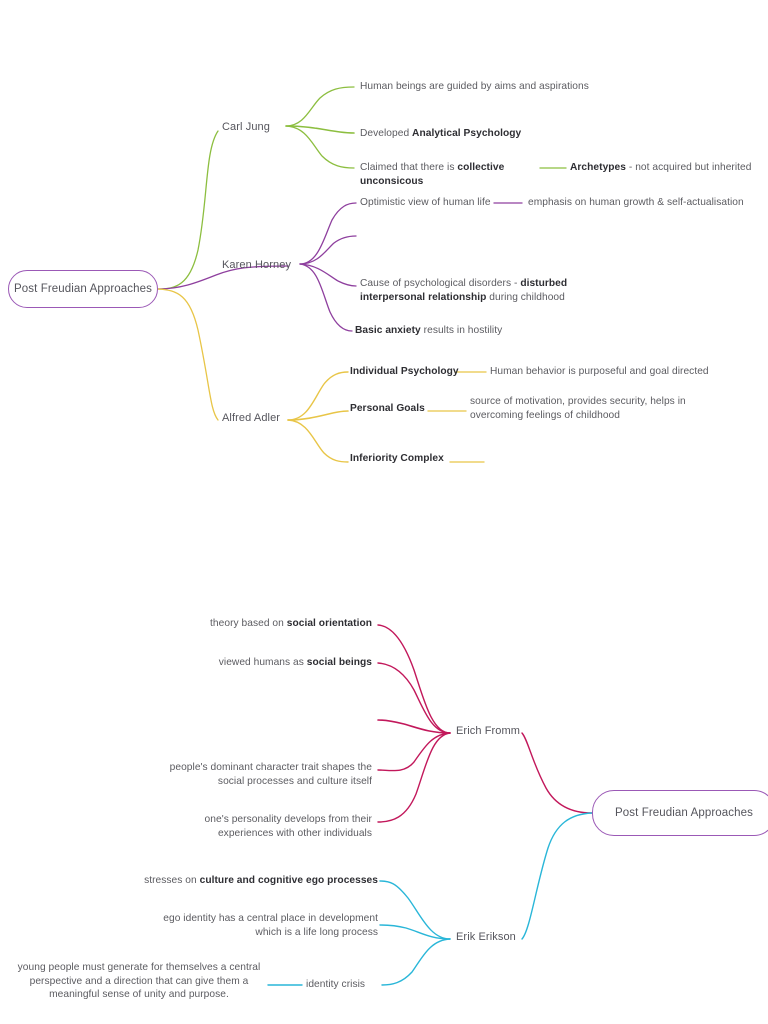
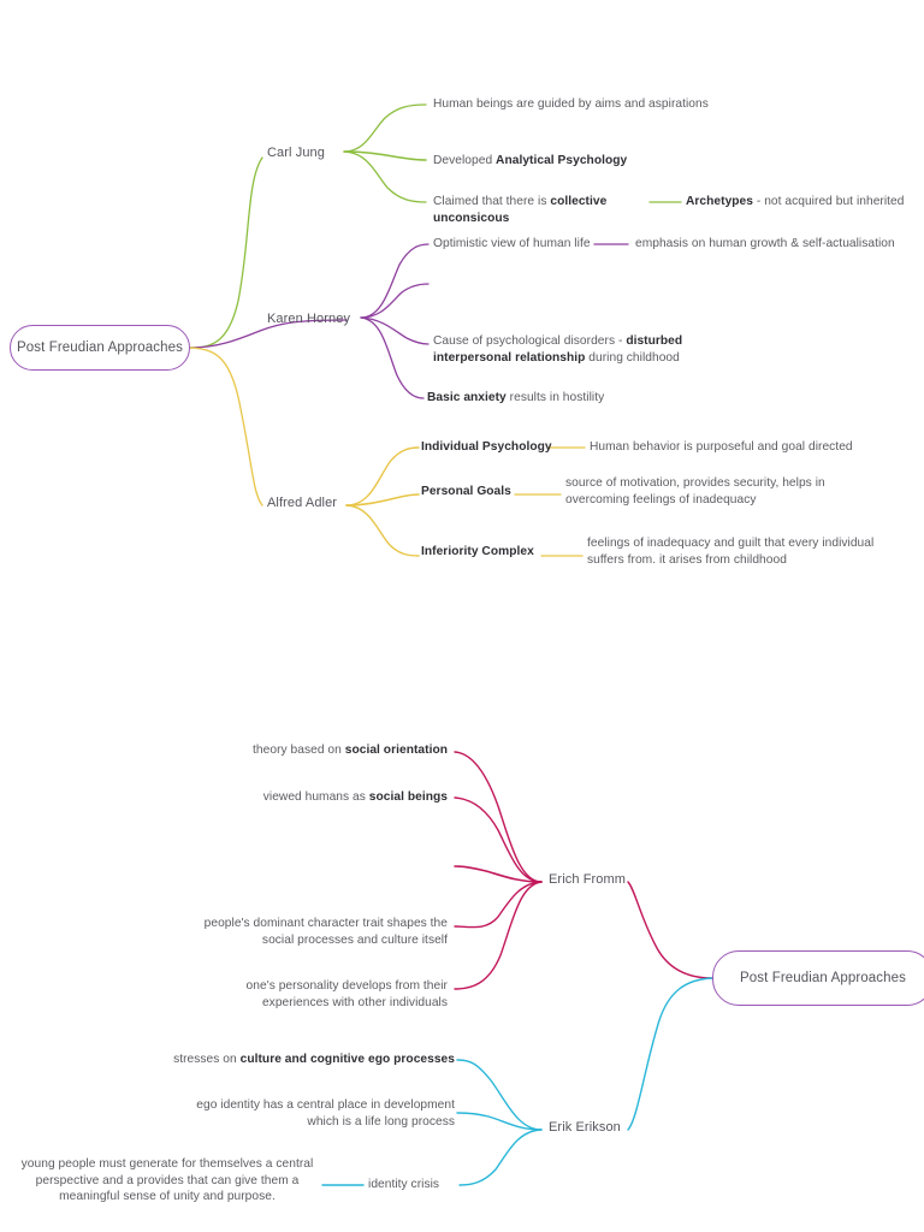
  Post Freudian Approaches
  Carl Jung
  Karen Horney
  Alfred Adler
  Human beings are guided by aims and aspirations
  Developed Analytical Psychology
  Claimed that there is collective unconsicous
  Archetypes - not acquired but inherited
  Optimistic view of human life
  emphasis on human growth & self-actualisation
  Cause of psychological disorders - disturbed interpersonal relationship during childhood
  Basic anxiety results in hostility
  Individual Psychology
  Human behavior is purposeful and goal directed
  Personal Goals
- source of motivation, provides security, helps in overcoming feelings of childhood
+ source of motivation, provides security, helps in overcoming feelings of inadequacy
  Inferiority Complex
+ feelings of inadequacy and guilt that every individual suffers from. it arises from childhood
  Post Freudian Approaches
  Erich Fromm
  Erik Erikson
  theory based on social orientation
  viewed humans as social beings
  people's dominant character trait shapes the social processes and culture itself
  one's personality develops from their experiences with other individuals
  stresses on culture and cognitive ego processes
  ego identity has a central place in development which is a life long process
- young people must generate for themselves a central perspective and a direction that can give them a meaningful sense of unity and purpose.
+ young people must generate for themselves a central perspective and a provides that can give them a meaningful sense of unity and purpose.
  identity crisis
